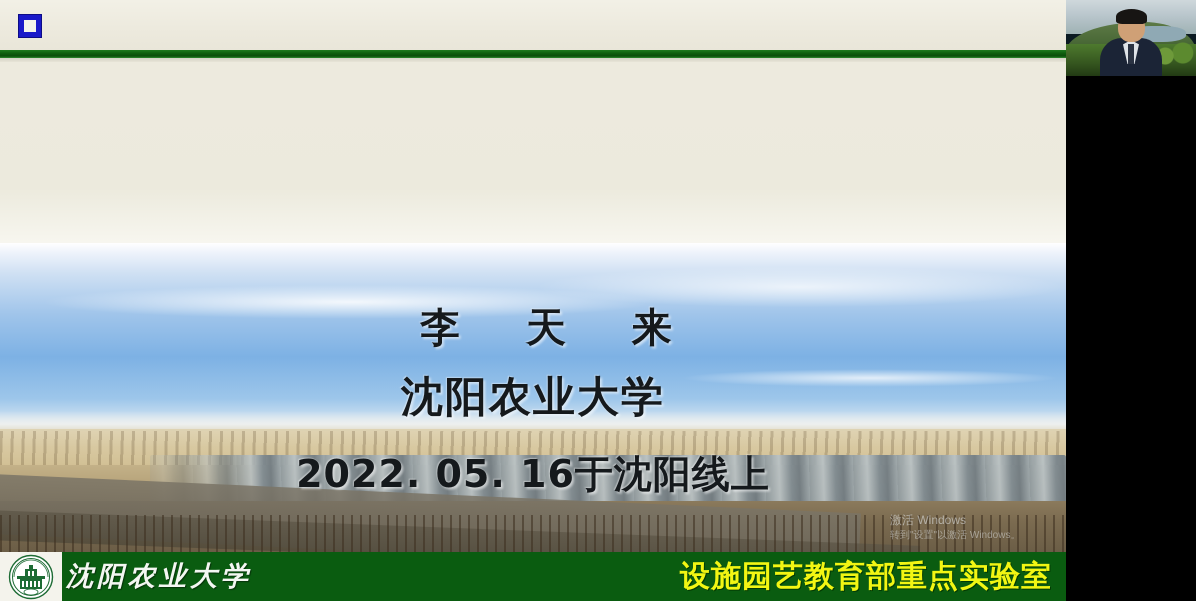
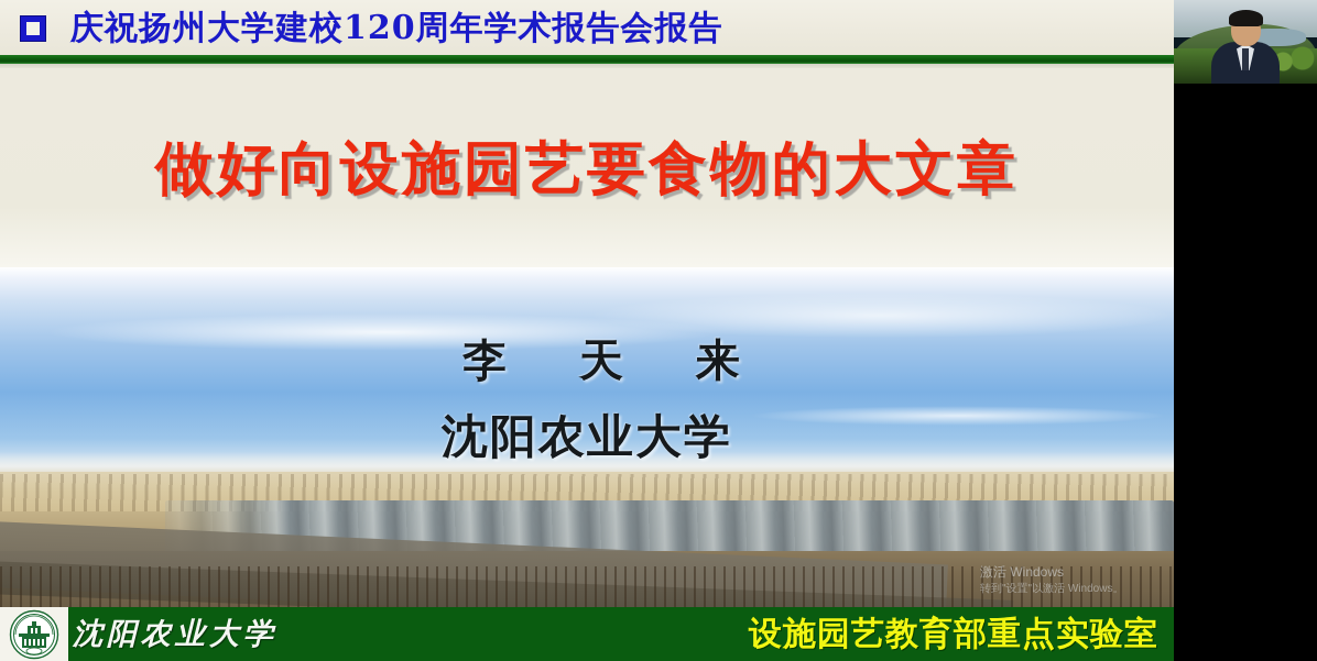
+ 庆祝扬州大学建校120周年学术报告会报告
+ 做好向设施园艺要食物的大文章
  李 天 来
  沈阳农业大学
- 2022. 05. 16于沈阳线上
  激活 Windows
  转到"设置"以激活 Windows。
  沈阳农业大学
  设施园艺教育部重点实验室
